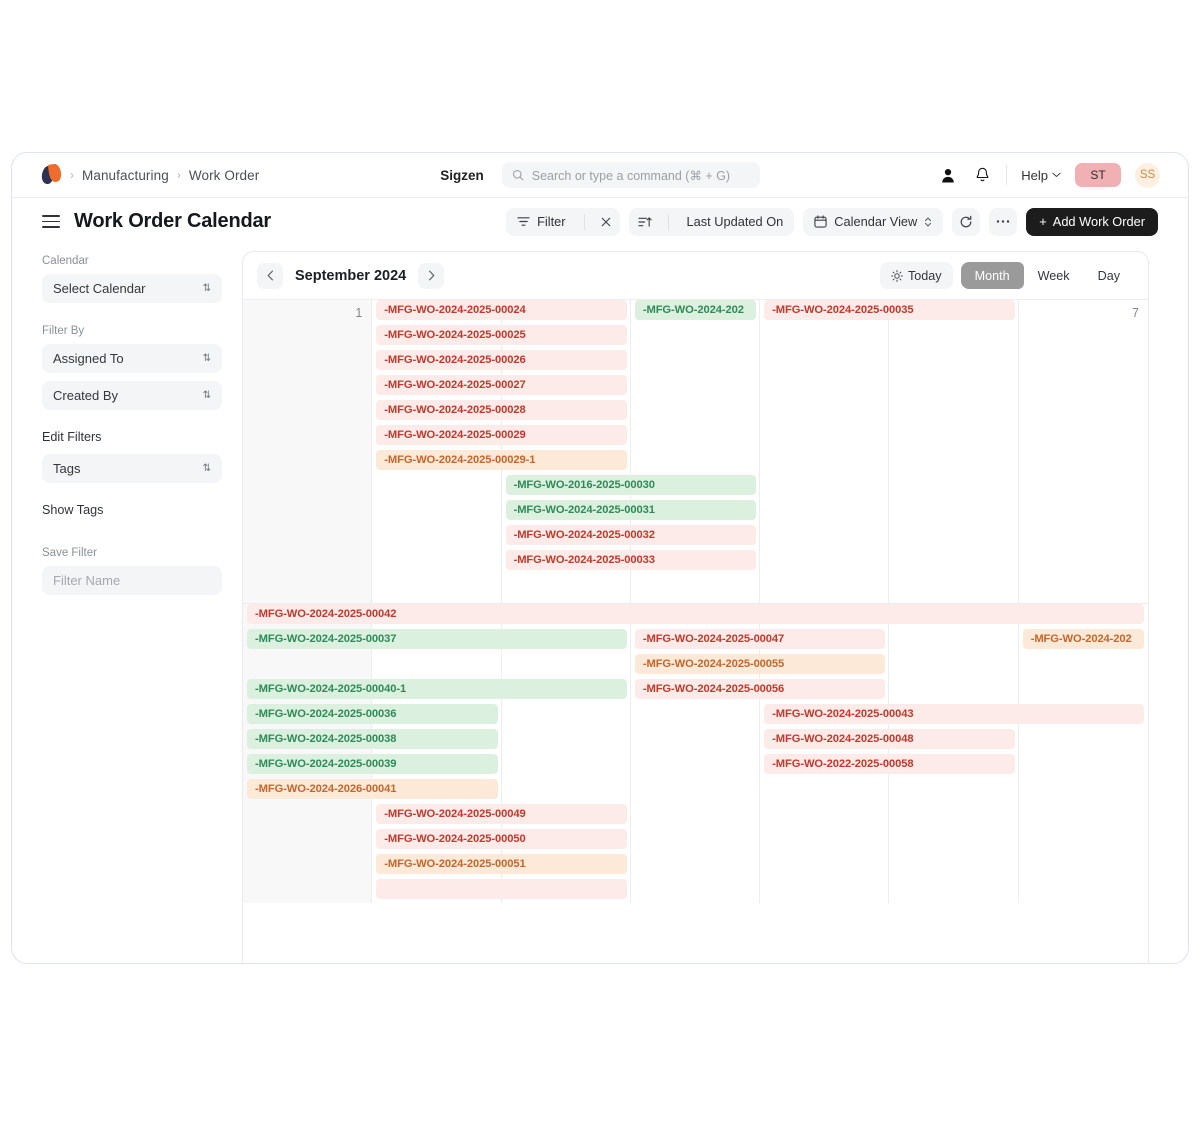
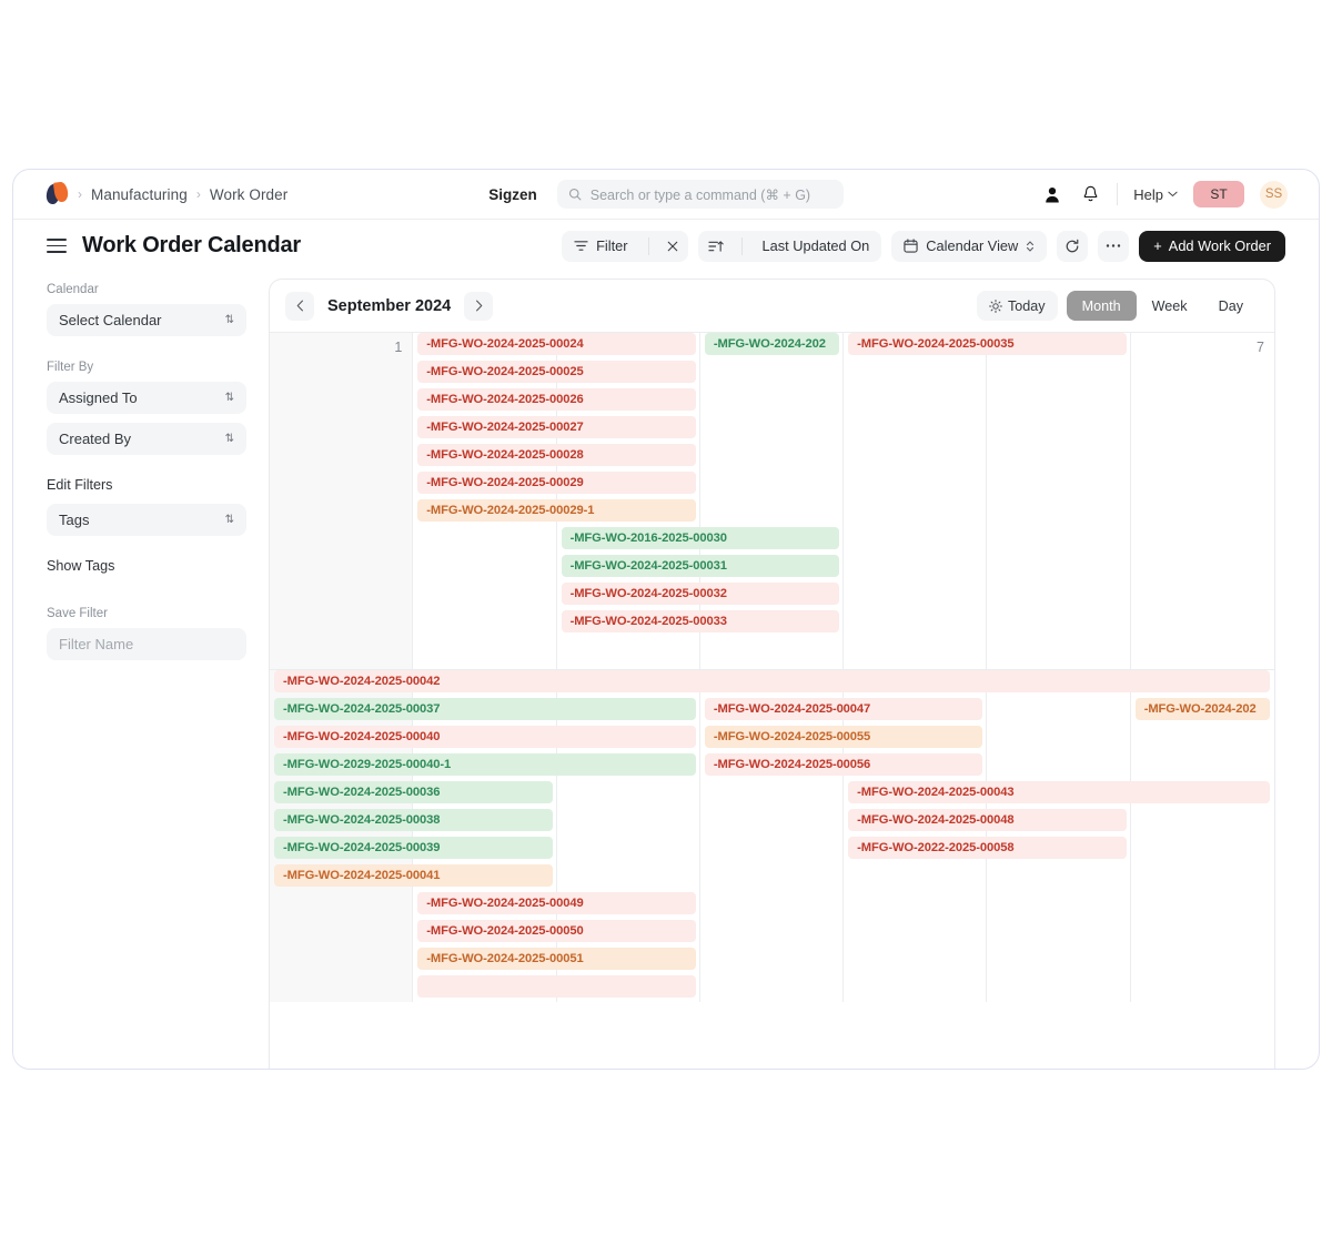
  ›
  Manufacturing
  ›
  Work Order
  Sigzen
  Search or type a command (⌘ + G)
  Help
  ST
  SS
  Work Order Calendar
  Filter
  Last Updated On
  Calendar View
  +
  Add Work Order
  Calendar
  Select Calendar
  ⇅
  Filter By
  Assigned To
  ⇅
  Created By
  ⇅
  Edit Filters
  Tags
  ⇅
  Show Tags
  Save Filter
  Filter Name
  September 2024
  Today
  Month
  Week
  Day
  1
  7
  -MFG-WO-2024-2025-00024
  -MFG-WO-2024-202
  -MFG-WO-2024-2025-00035
  -MFG-WO-2024-2025-00025
  -MFG-WO-2024-2025-00026
  -MFG-WO-2024-2025-00027
  -MFG-WO-2024-2025-00028
  -MFG-WO-2024-2025-00029
  -MFG-WO-2024-2025-00029-1
  -MFG-WO-2016-2025-00030
  -MFG-WO-2024-2025-00031
  -MFG-WO-2024-2025-00032
  -MFG-WO-2024-2025-00033
  -MFG-WO-2024-2025-00042
  -MFG-WO-2024-2025-00037
  -MFG-WO-2024-2025-00047
  -MFG-WO-2024-202
+ -MFG-WO-2024-2025-00040
  -MFG-WO-2024-2025-00055
- -MFG-WO-2024-2025-00040-1
+ -MFG-WO-2029-2025-00040-1
  -MFG-WO-2024-2025-00056
  -MFG-WO-2024-2025-00036
  -MFG-WO-2024-2025-00043
  -MFG-WO-2024-2025-00038
  -MFG-WO-2024-2025-00048
  -MFG-WO-2024-2025-00039
  -MFG-WO-2022-2025-00058
- -MFG-WO-2024-2026-00041
+ -MFG-WO-2024-2025-00041
  -MFG-WO-2024-2025-00049
  -MFG-WO-2024-2025-00050
  -MFG-WO-2024-2025-00051
